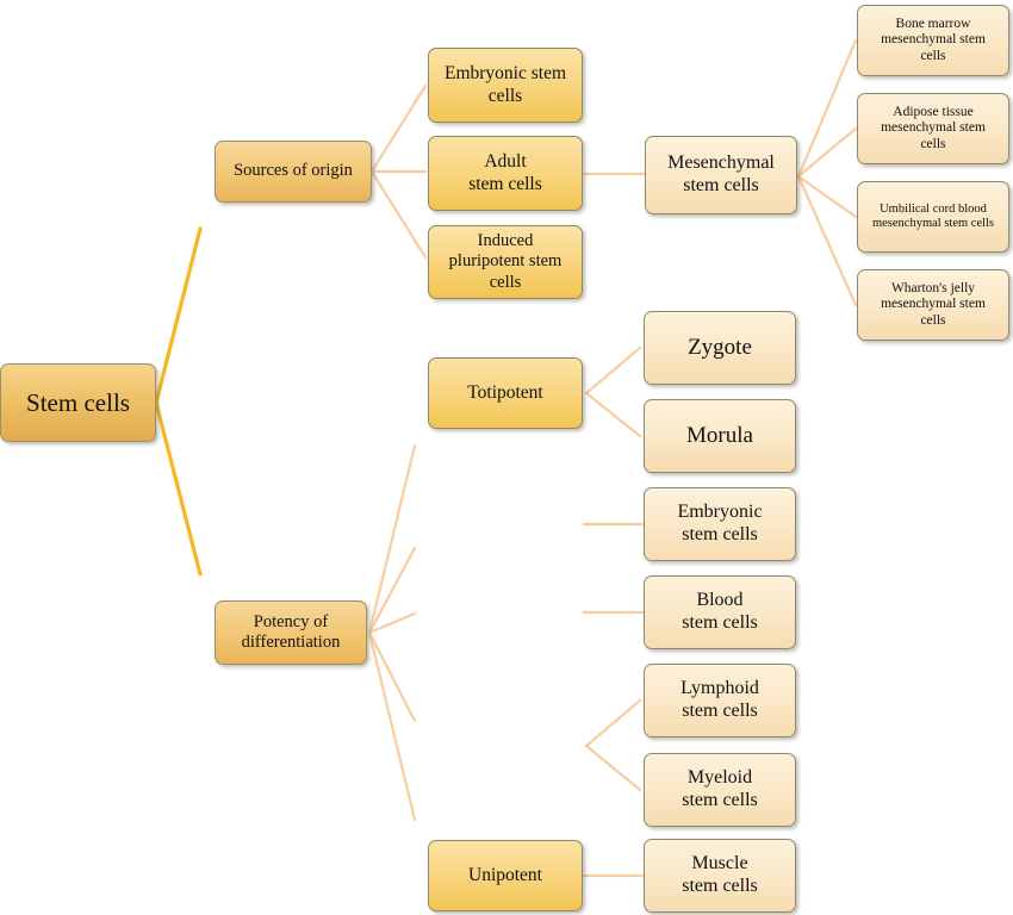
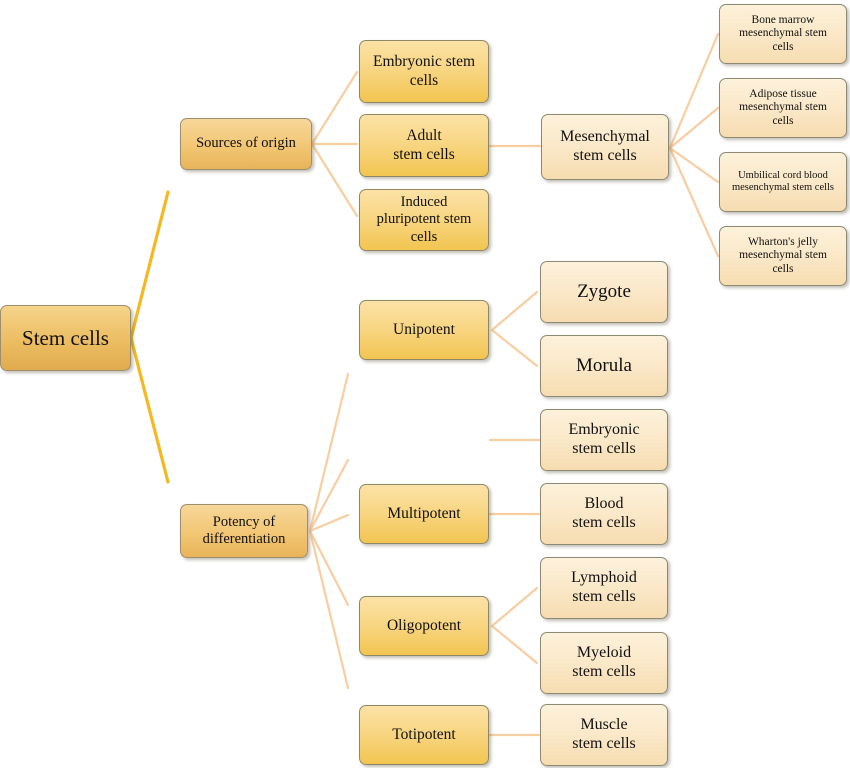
  Stem cells
  Sources of origin
  Potency of
  differentiation
  Embryonic stem
  cells
  Adult
  stem cells
  Induced
  pluripotent stem
  cells
  Mesenchymal
  stem cells
  Bone marrow
  mesenchymal stem
  cells
  Adipose tissue
  mesenchymal stem
  cells
  Umbilical cord blood
  mesenchymal stem cells
  Wharton's jelly
  mesenchymal stem
  cells
- Totipotent
+ Unipotent
+ Multipotent
+ Oligopotent
- Unipotent
+ Totipotent
  Zygote
  Morula
  Embryonic
  stem cells
  Blood
  stem cells
  Lymphoid
  stem cells
  Myeloid
  stem cells
  Muscle
  stem cells
